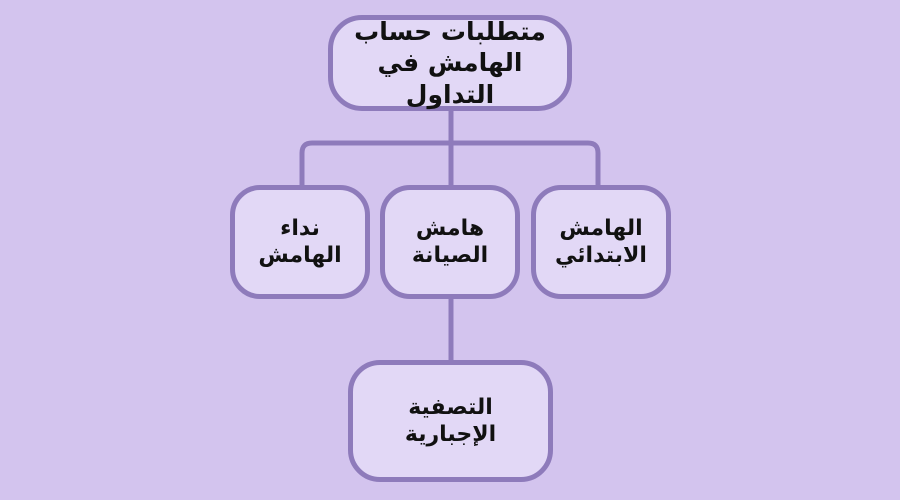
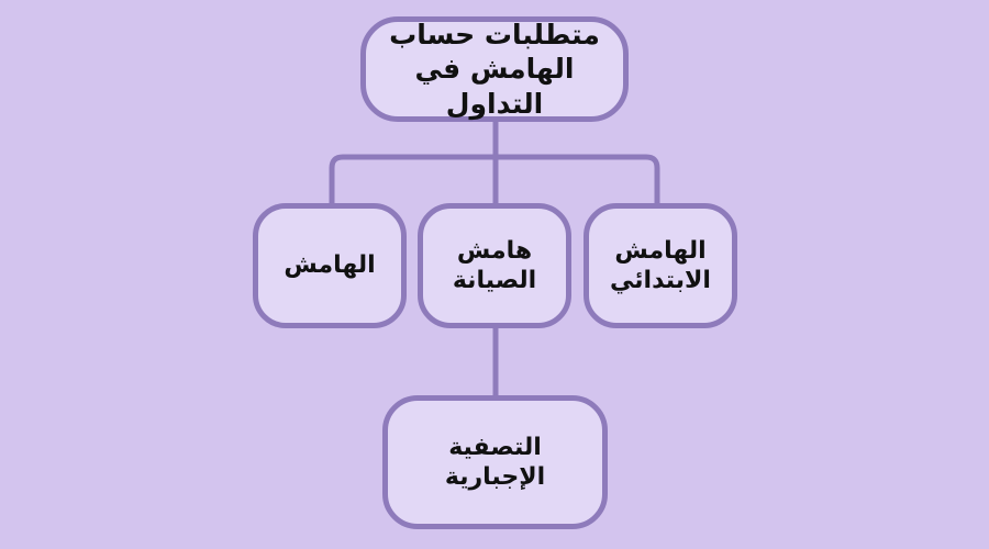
  متطلبات حساب
  الهامش في التداول
  الهامش
  الابتدائي
  هامش
  الصيانة
- نداء
  الهامش
  التصفية
  الإجبارية
